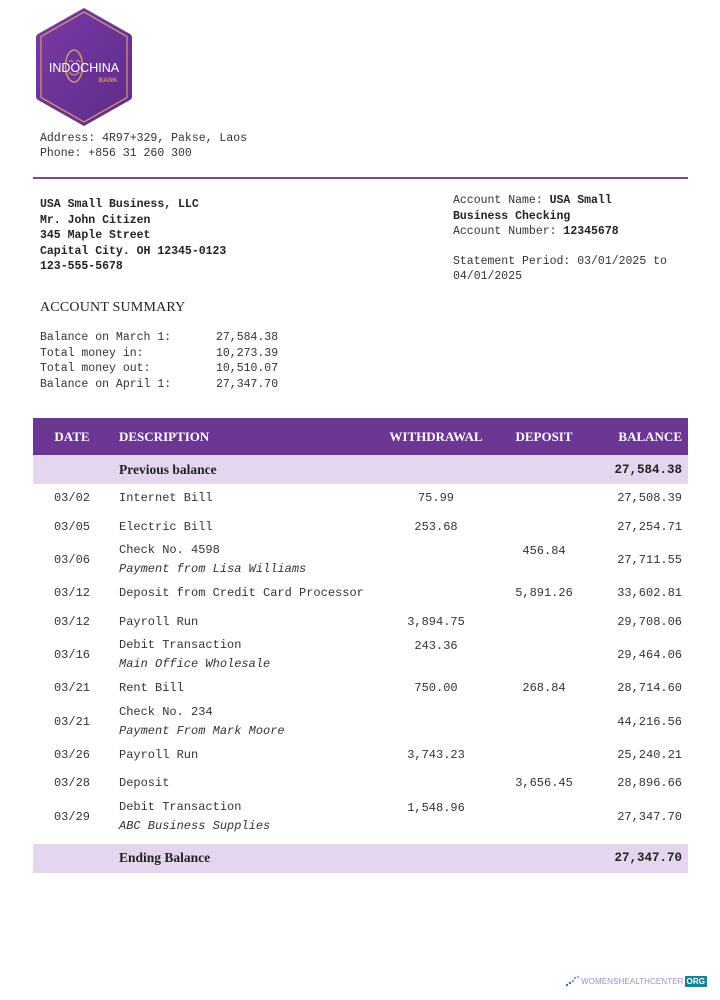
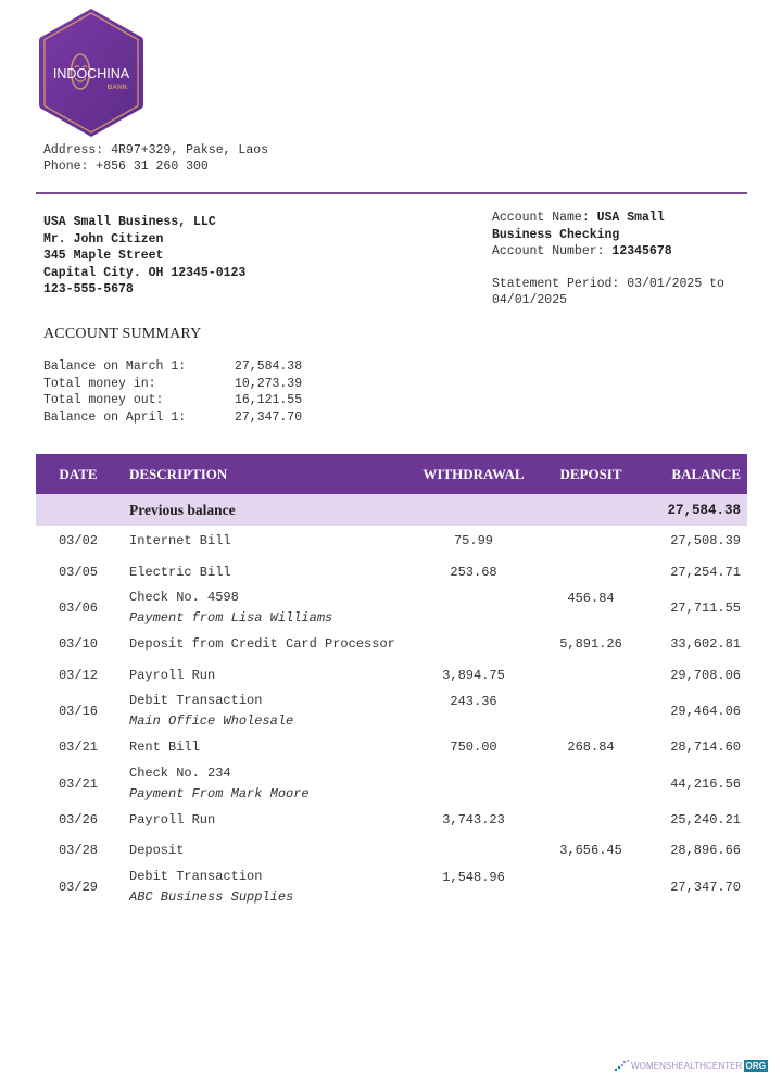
  INDOCHINA
  Address: 4R97+329, Pakse, Laos
  Phone: +856 31 260 300
  USA Small Business, LLC
  Mr. John Citizen
  345 Maple Street
  Capital City. OH 12345-0123
  123-555-5678
  Account Name: USA Small
  Business Checking
  Account Number: 12345678
  Statement Period: 03/01/2025 to
  04/01/2025
  ACCOUNT SUMMARY
  Balance on March 1:
  27,584.38
  Total money in:
  10,273.39
  Total money out:
- 10,510.07
+ 16,121.55
  Balance on April 1:
  27,347.70
  DATE	DESCRIPTION	WITHDRAWAL	DEPOSIT	BALANCE
  	Previous balance			27,584.38
  03/02	Internet Bill	75.99		27,508.39
  03/05	Electric Bill	253.68		27,254.71
  03/06	Check No. 4598Payment from Lisa Williams		456.84	27,711.55
- 03/12	Deposit from Credit Card Processor		5,891.26	33,602.81
+ 03/10	Deposit from Credit Card Processor		5,891.26	33,602.81
  03/12	Payroll Run	3,894.75		29,708.06
  03/16	Debit TransactionMain Office Wholesale	243.36		29,464.06
  03/21	Rent Bill	750.00	268.84	28,714.60
  03/21	Check No. 234Payment From Mark Moore			44,216.56
  03/26	Payroll Run	3,743.23		25,240.21
  03/28	Deposit		3,656.45	28,896.66
  03/29	Debit TransactionABC Business Supplies	1,548.96		27,347.70
- 	Ending Balance			27,347.70
  WOMENSHEALTHCENTER
  ORG
